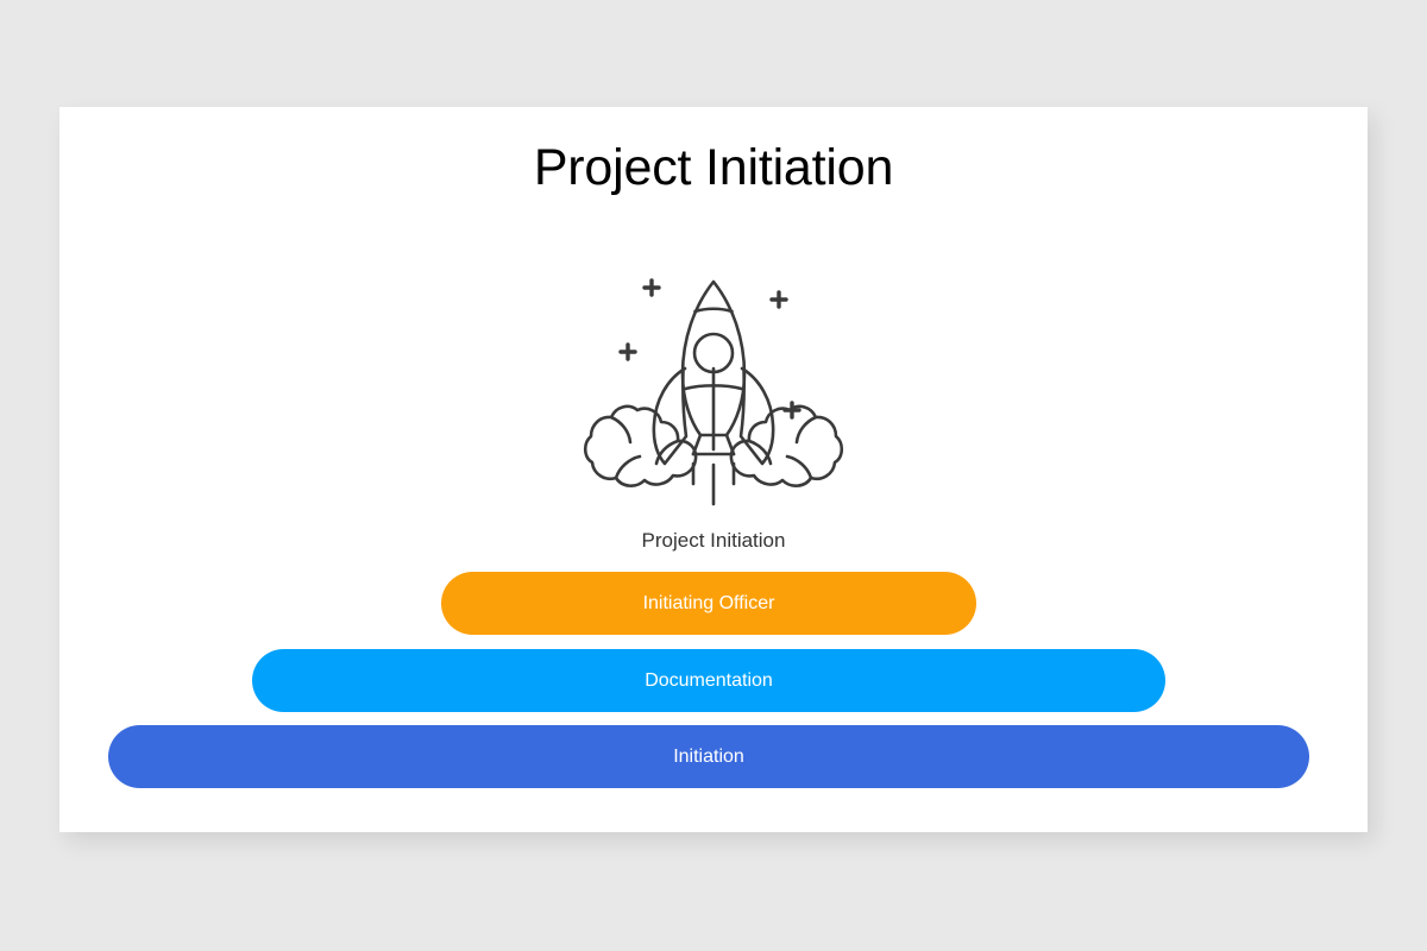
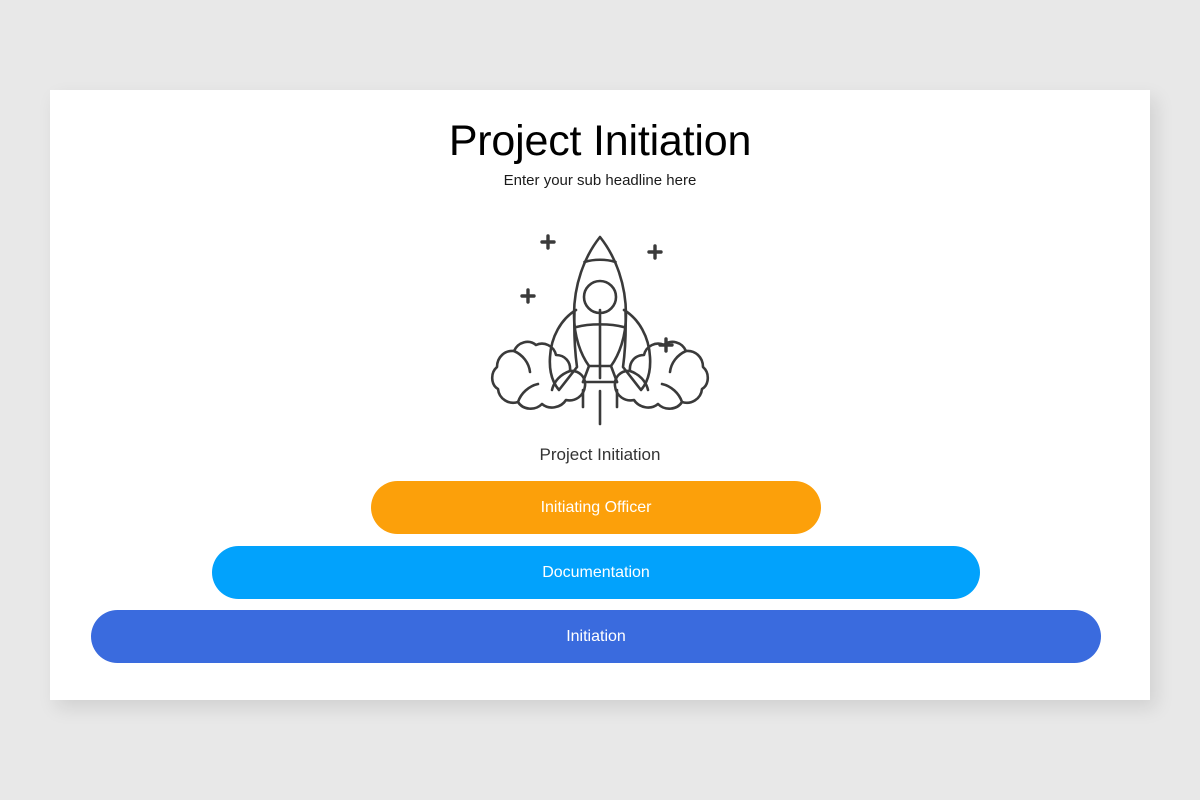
  Project Initiation
+ Enter your sub headline here
  Project Initiation
  Initiating Officer
  Documentation
  Initiation
